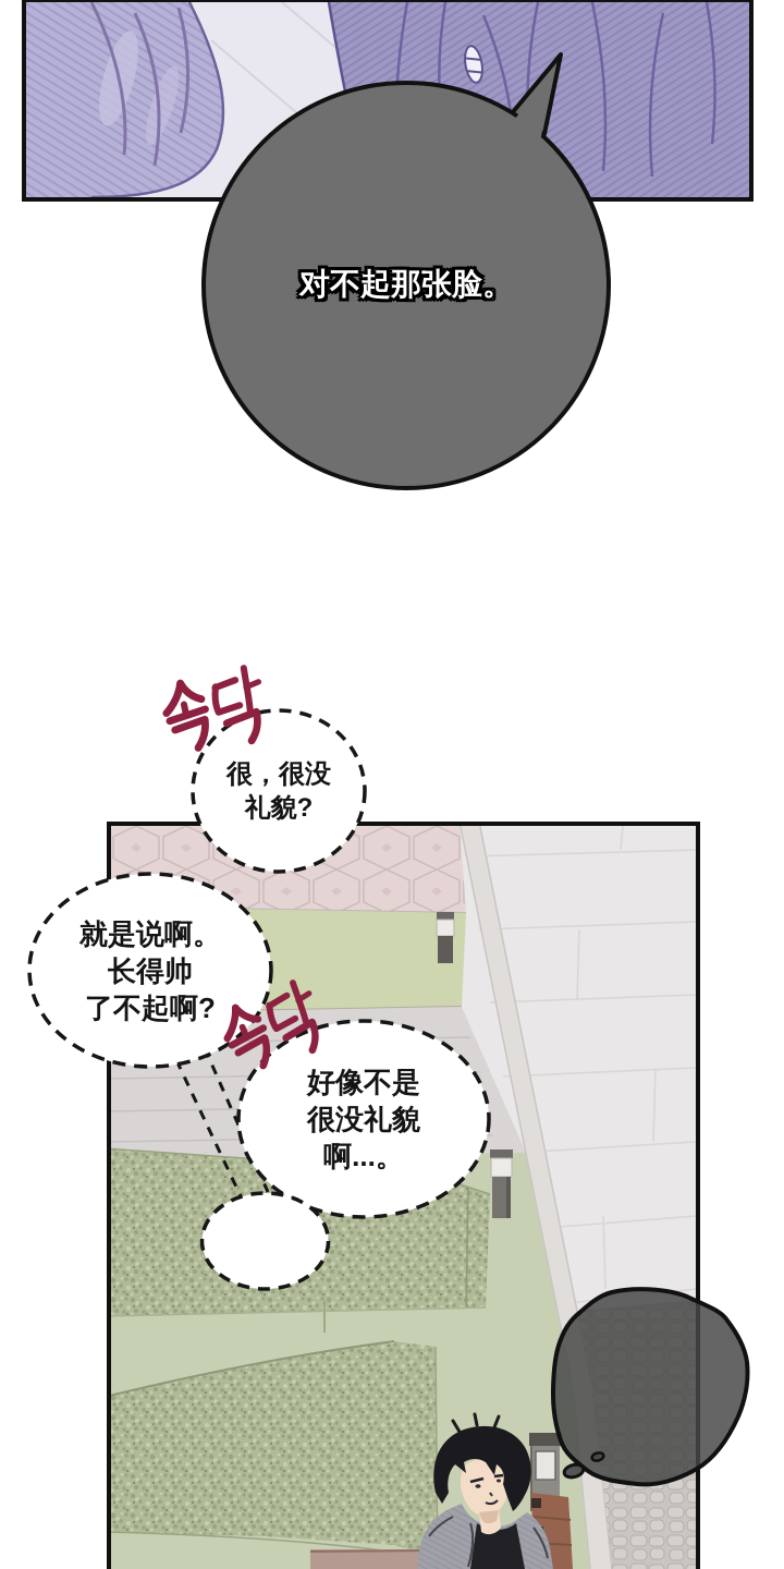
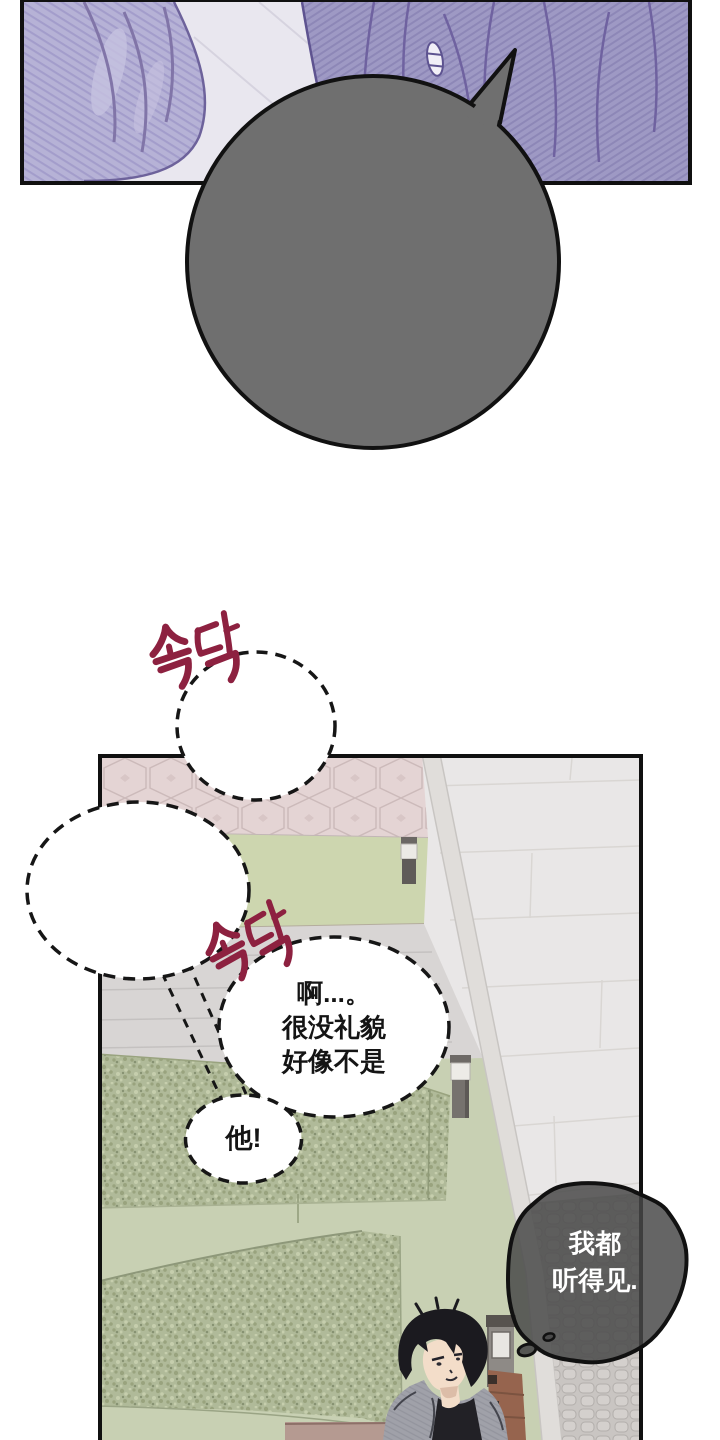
- 对不起那张脸。
- 很，很没
- 礼貌?
- 就是说啊。
- 长得帅
- 了不起啊?
- 好像不是
+ 啊...。
  很没礼貌
- 啊...。
+ 好像不是
+ 他!
+ 我都
+ 听得见.
